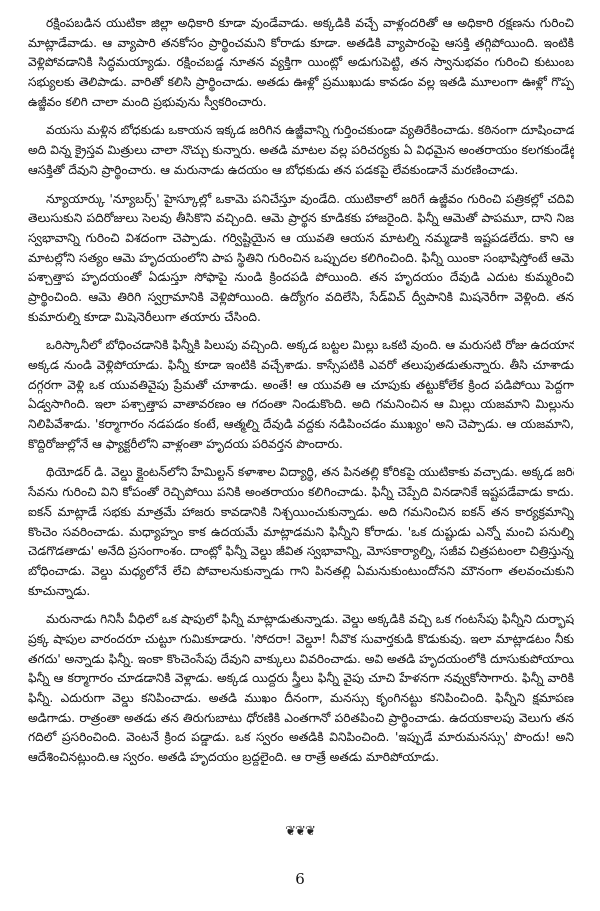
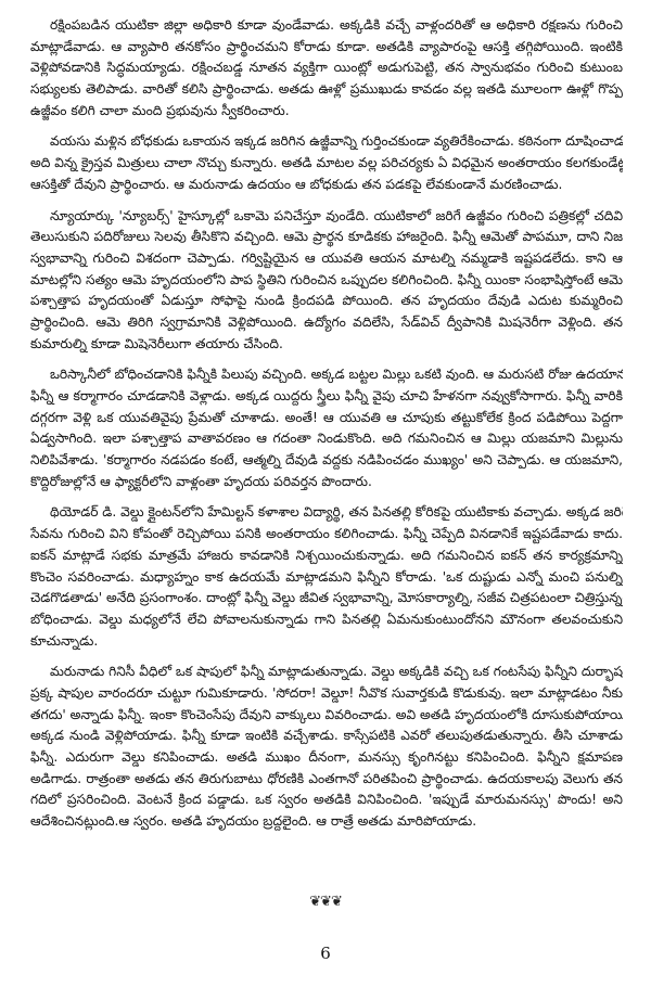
  రక్షింపబడిన యుటికా జిల్లా అధికారి కూడా వుండేవాడు. అక్కడికి వచ్చే వాళ్లందరితో ఆ అధికారి రక్షణను గురించి
  మాట్లాడేవాడు. ఆ వ్యాపారి తనకోసం ప్రార్థించమని కోరాడు కూడా. అతడికి వ్యాపారంపై ఆసక్తి తగ్గిపోయింది. ఇంటికి
  వెళ్లిపోవడానికి సిద్ధమయ్యాడు. రక్షించబడ్డ నూతన వ్యక్తిగా యింట్లో అడుగుపెట్టి, తన స్వానుభవం గురించి కుటుంబ
  సభ్యులకు తెలిపాడు. వారితో కలిసి ప్రార్థించాడు. అతడు ఊళ్లో ప్రముఖుడు కావడం వల్ల ఇతడి మూలంగా ఊళ్లో గొప్ప
  ఉజ్జీవం కలిగి చాలా మంది ప్రభువును స్వీకరించారు.
  వయసు మళ్లిన బోధకుడు ఒకాయన ఇక్కడ జరిగిన ఉజ్జీవాన్ని గుర్తించకుండా వ్యతిరేకించాడు. కఠినంగా దూషించాడు
  అది విన్న క్రైస్తవ మిత్రులు చాలా నొచ్చు కున్నారు. అతడి మాటల వల్ల పరిచర్యకు ఏ విధమైన అంతరాయం కలగకుండే
  ఆసక్తితో దేవుని ప్రార్థించారు. ఆ మరునాడు ఉదయం ఆ బోధకుడు తన పడకపై లేవకుండానే మరణించాడు.
  న్యూయార్కు 'న్యూబర్స్' హైస్కూల్లో ఒకామె పనిచేస్తూ వుండేది. యుటికాలో జరిగే ఉజ్జీవం గురించి పత్రికల్లో చదివి
  తెలుసుకుని పదిరోజులు సెలవు తీసికొని వచ్చింది. ఆమె ప్రార్థన కూడికకు హాజరైంది. ఫిన్నీ ఆమెతో పాపమూ, దాని నిజ
  స్వభావాన్ని గురించి విశదంగా చెప్పాడు. గర్విష్టియైన ఆ యువతి ఆయన మాటల్ని నమ్మడాకి ఇష్టపడలేదు. కాని ఆ
  మాటల్లోని సత్యం ఆమె హృదయంలోని పాప స్థితిని గురించిన ఒప్పుదల కలిగించింది. ఫిన్నీ యింకా సంభాషిస్తోంటే ఆమె
  పశ్చాత్తాప హృదయంతో ఏడుస్తూ సోఫాపై నుండి క్రిందపడి పోయింది. తన హృదయం దేవుడి ఎదుట కుమ్మరించి
  ప్రార్థించింది. ఆమె తిరిగి స్వగ్రామానికి వెళ్లిపోయింది. ఉద్యోగం వదిలేసి, సేడ్‌విచ్ ద్వీపానికి మిషనెరీగా వెళ్లింది. తన
  కుమారుల్ని కూడా మిషెనెరీలుగా తయారు చేసింది.
  ఒరిస్కానీలో బోధించడానికి ఫిన్నీకి పిలుపు వచ్చింది. అక్కడ బట్టల మిల్లు ఒకటి వుంది. ఆ మరుసటి రోజు ఉదయాన
- అక్కడ నుండి వెళ్లిపోయాడు. ఫిన్నీ కూడా ఇంటికి వచ్చేశాడు. కాస్సేపటికి ఎవరో తలుపుతడుతున్నారు. తీసి చూశాడు
+ ఫిన్నీ ఆ కర్మాగారం చూడడానికి వెళ్లాడు. అక్కడ యిద్దరు స్త్రీలు ఫిన్నీ వైపు చూచి హేళనగా నవ్వుకోసాగారు. ఫిన్నీ వారికి
  దగ్గరగా వెళ్లి ఒక యువతివైపు ప్రేమతో చూశాడు. అంతే! ఆ యువతి ఆ చూపుకు తట్టుకోలేక క్రింద పడిపోయి పెద్దగా
  ఏడ్వసాగింది. ఇలా పశ్చాత్తాప వాతావరణం ఆ గదంతా నిండుకొంది. అది గమనించిన ఆ మిల్లు యజమాని మిల్లును
  నిలిపివేశాడు. 'కర్మాగారం నడపడం కంటే, ఆత్మల్ని దేవుడి వద్దకు నడిపించడం ముఖ్యం' అని చెప్పాడు. ఆ యజమాని,
  కొద్దిరోజుల్లోనే ఆ ఫ్యాక్టరీలోని వాళ్లంతా హృదయ పరివర్తన పొందారు.
  థియోడర్ డి. వెల్డు క్లైంటన్‌లోని హేమిల్టన్ కళాశాల విద్యార్థి, తన పినతల్లి కోరికపై యుటికాకు వచ్చాడు. అక్కడ జరి
  సేవను గురించి విని కోపంతో రెచ్చిపోయి పనికి అంతరాయం కలిగించాడు. ఫిన్నీ చెప్పేది వినడానికే ఇష్టపడేవాడు కాదు.
  ఐకన్ మాట్లాడే సభకు మాత్రమే హాజరు కావడానికి నిశ్చయించుకున్నాడు. అది గమనించిన ఐకన్ తన కార్యక్రమాన్ని
  కొంచెం సవరించాడు. మధ్యాహ్నం కాక ఉదయమే మాట్లాడమని ఫిన్నీని కోరాడు. 'ఒక దుష్టుడు ఎన్నో మంచి పనుల్ని
  చెడగొడతాడు' అనేది ప్రసంగాంశం. దాంట్లో ఫిన్నీ వెల్డు జీవిత స్వభావాన్ని, మోసకార్యాల్ని, సజీవ చిత్రపటంలా చిత్రిస్తున్న
  బోధించాడు. వెల్డు మధ్యలోనే లేచి పోవాలనుకున్నాడు గాని పినతల్లి ఏమనుకుంటుందోనని మౌనంగా తలవంచుకుని
  కూచున్నాడు.
  మరునాడు గినిసీ వీధిలో ఒక షాపులో ఫిన్నీ మాట్లాడుతున్నాడు. వెల్డు అక్కడికి వచ్చి ఒక గంటసేపు ఫిన్నీని దుర్భాష
  ప్రక్క షాపుల వారందరూ చుట్టూ గుమికూడారు. 'సోదరా! వెల్డూ! నీవొక సువార్తకుడి కొడుకువు. ఇలా మాట్లాడటం నీకు
  తగదు' అన్నాడు ఫిన్నీ. ఇంకా కొంచెంసేపు దేవుని వాక్కులు వివరించాడు. అవి అతడి హృదయంలోకి దూసుకుపోయాయి
- ఫిన్నీ ఆ కర్మాగారం చూడడానికి వెళ్లాడు. అక్కడ యిద్దరు స్త్రీలు ఫిన్నీ వైపు చూచి హేళనగా నవ్వుకోసాగారు. ఫిన్నీ వారికి
+ అక్కడ నుండి వెళ్లిపోయాడు. ఫిన్నీ కూడా ఇంటికి వచ్చేశాడు. కాస్సేపటికి ఎవరో తలుపుతడుతున్నారు. తీసి చూశాడు
  ఫిన్నీ. ఎదురుగా వెల్డు కనిపించాడు. అతడి ముఖం దీనంగా, మనస్సు కృంగినట్టు కనిపించింది. ఫిన్నీని క్షమాపణ
  అడిగాడు. రాత్రంతా అతడు తన తిరుగుబాటు ధోరణికి ఎంతగానో పరితపించి ప్రార్థించాడు. ఉదయకాలపు వెలుగు తన
  గదిలో ప్రసరించింది. వెంటనే క్రింద పడ్డాడు. ఒక స్వరం అతడికి వినిపించింది. 'ఇప్పుడే మారుమనస్సు' పొందు! అని
  ఆదేశించినట్లుంది.ఆ స్వరం. అతడి హృదయం బ్రద్దలైంది. ఆ రాత్రే అతడు మారిపోయాడు.
  ❦❦❦
  6
